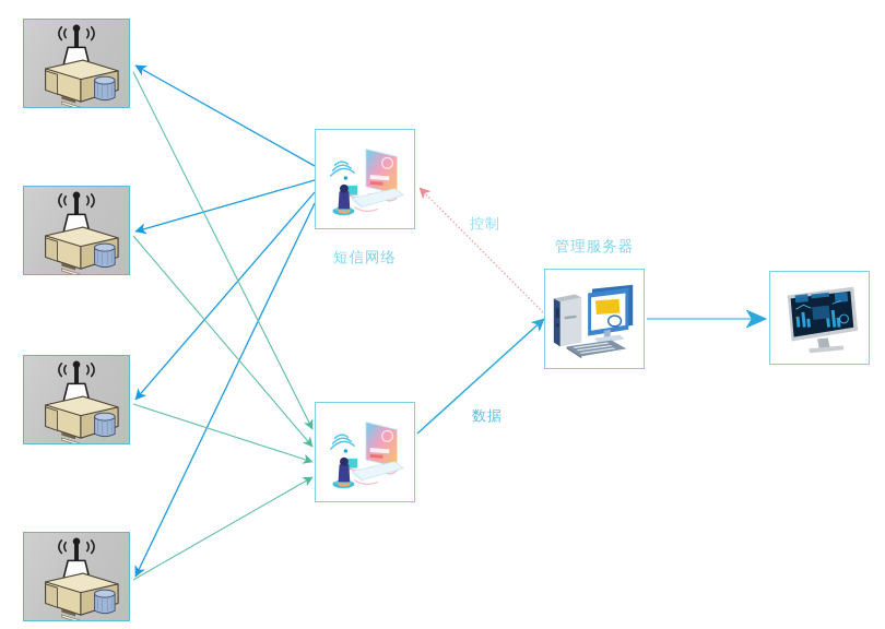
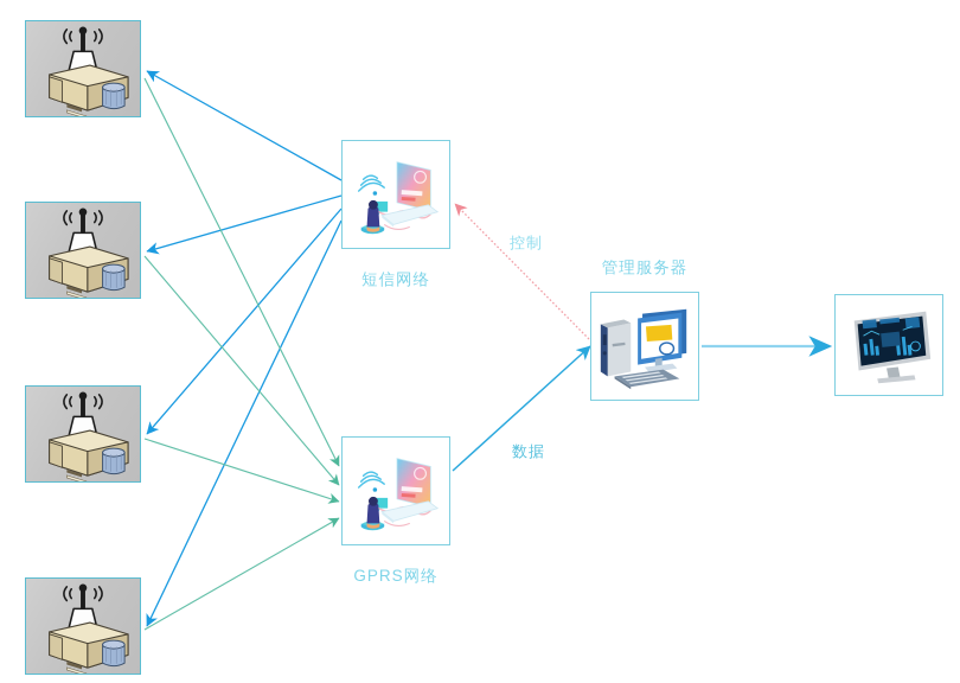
  短信网络
+ GPRS网络
  管理服务器
  控制
  数据
